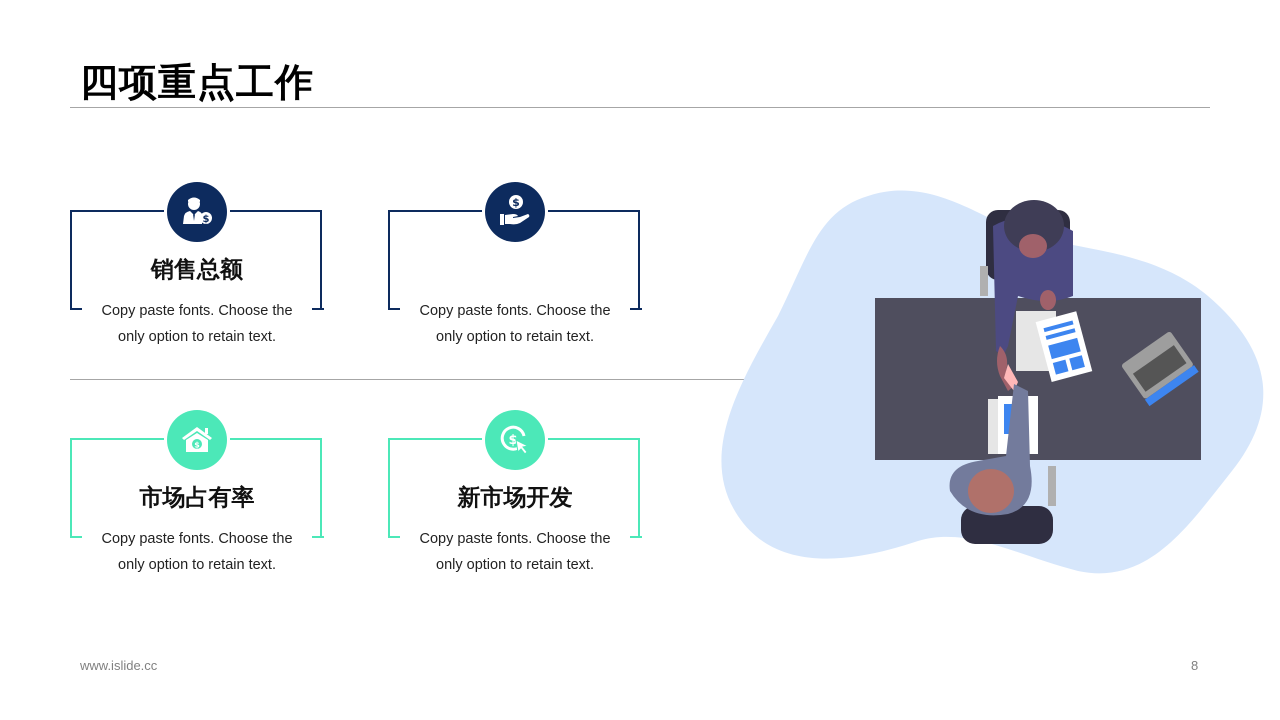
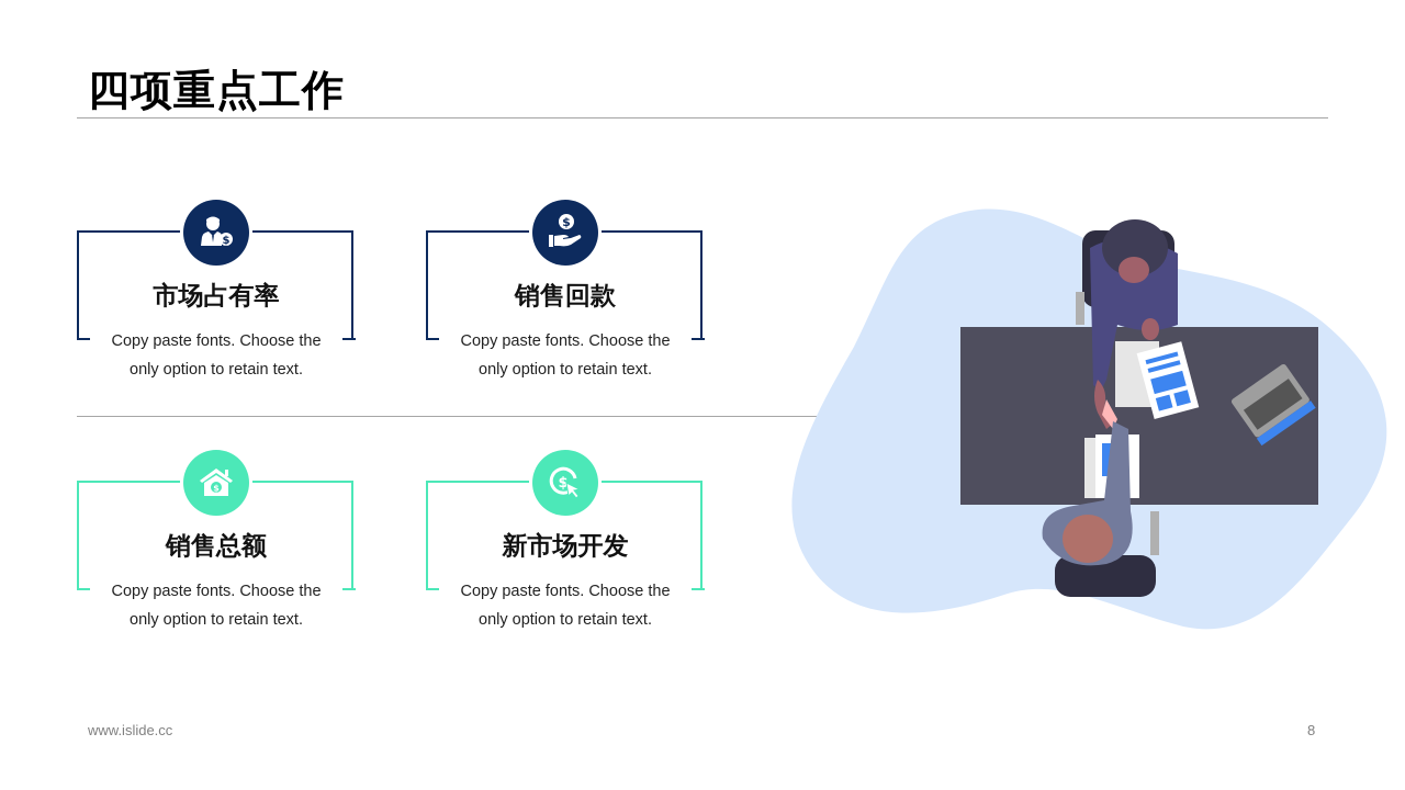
  四项重点工作
  $
- 销售总额
+ 市场占有率
  Copy paste fonts. Choose the
  only option to retain text.
  $
+ 销售回款
  Copy paste fonts. Choose the
  only option to retain text.
  $
- 市场占有率
+ 销售总额
  Copy paste fonts. Choose the
  only option to retain text.
  $
  新市场开发
  Copy paste fonts. Choose the
  only option to retain text.
  www.islide.cc
  8
